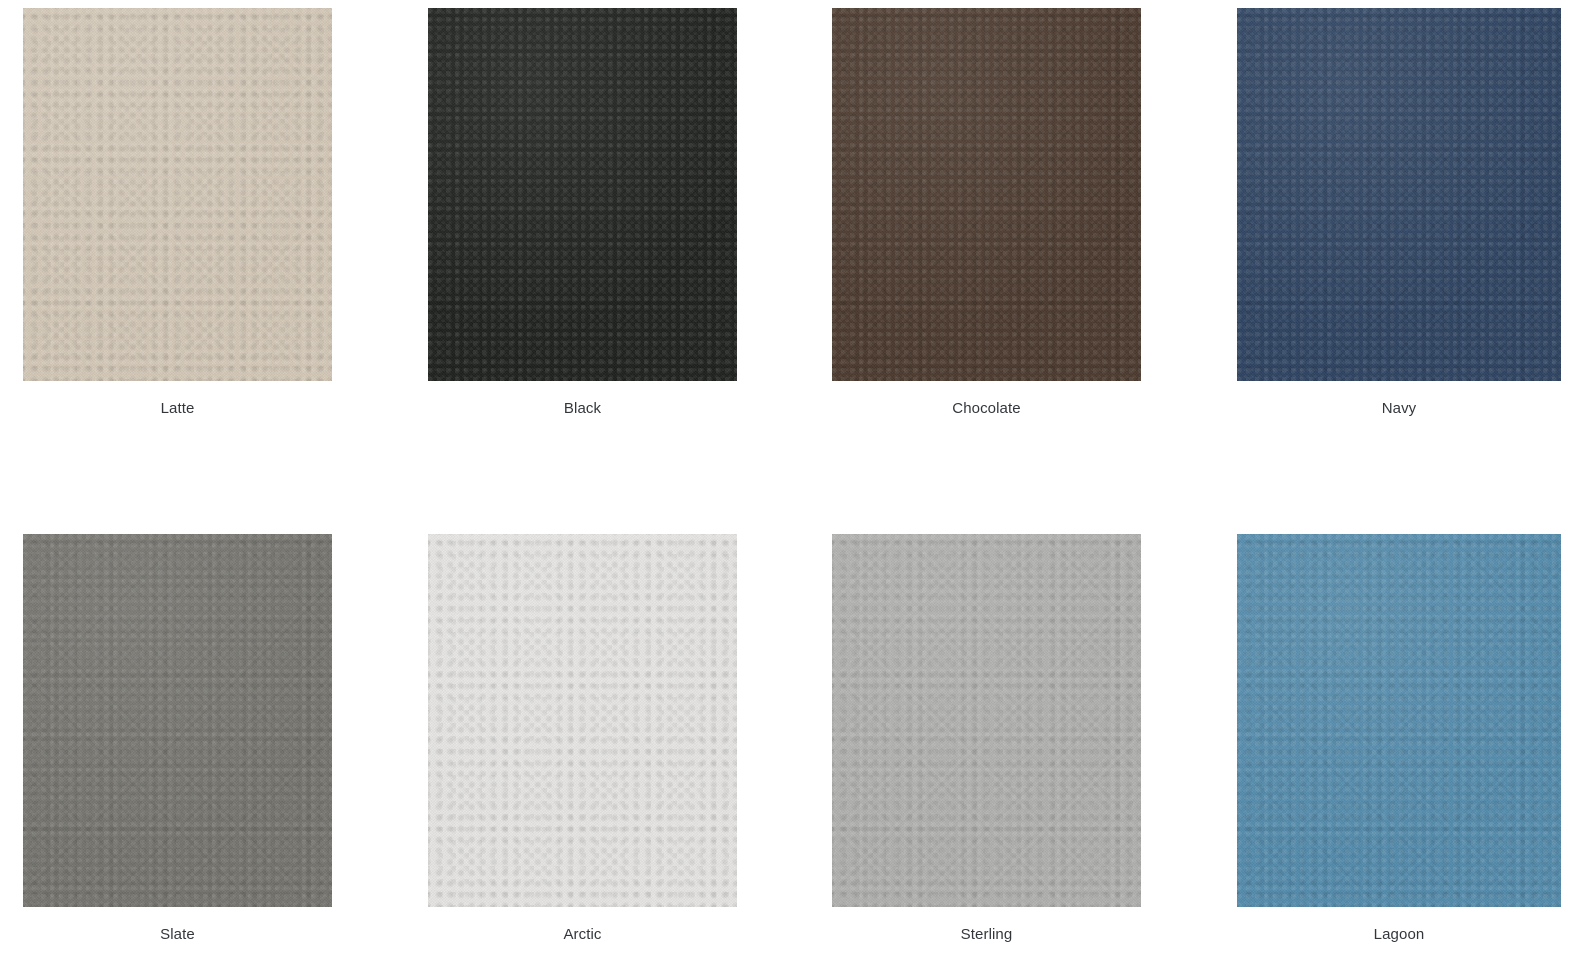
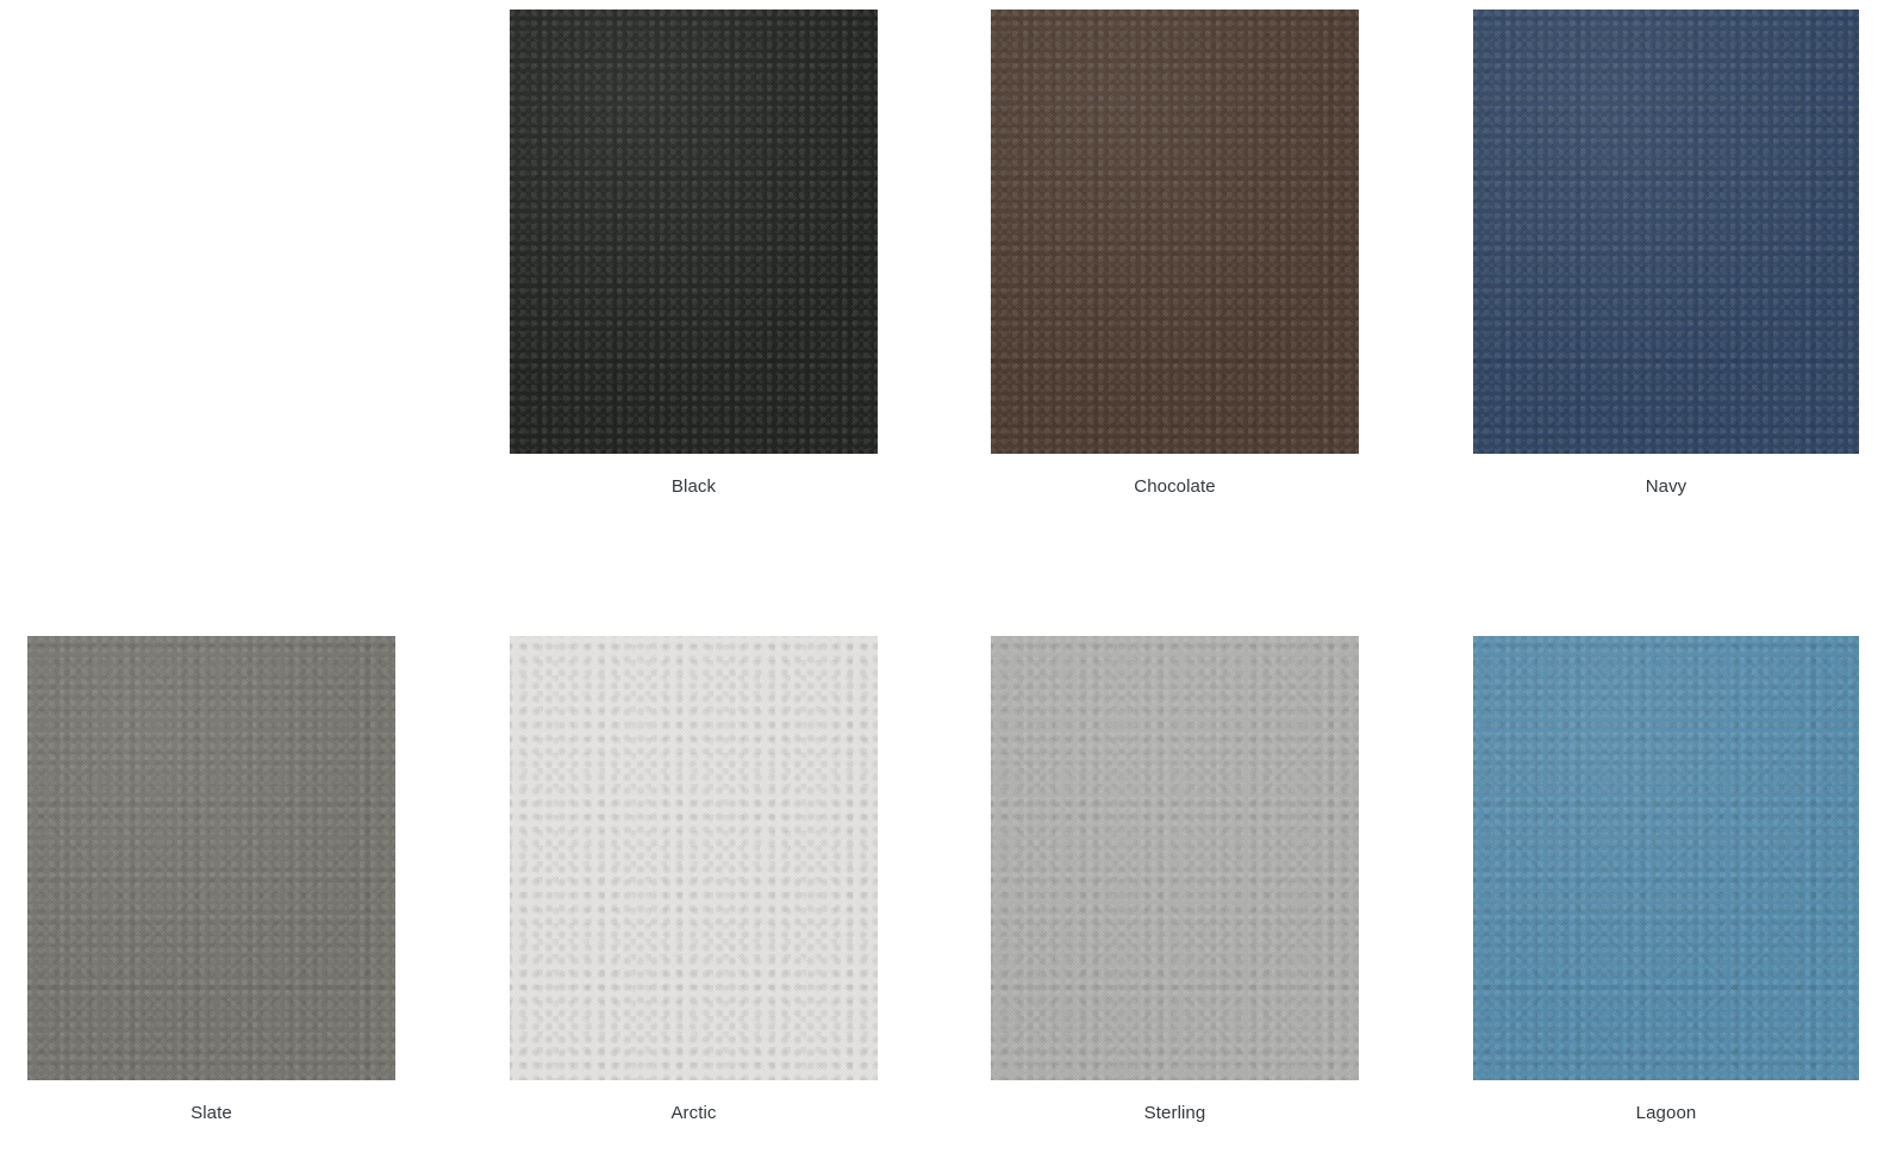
- Latte
  Black
  Chocolate
  Navy
  Slate
  Arctic
  Sterling
  Lagoon
